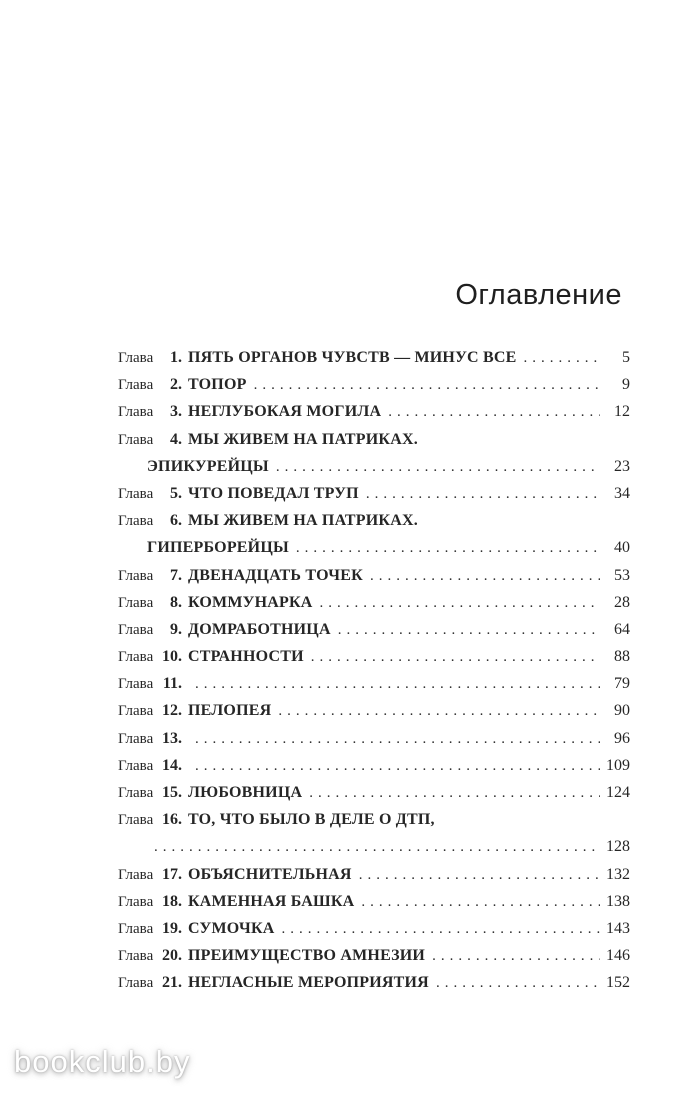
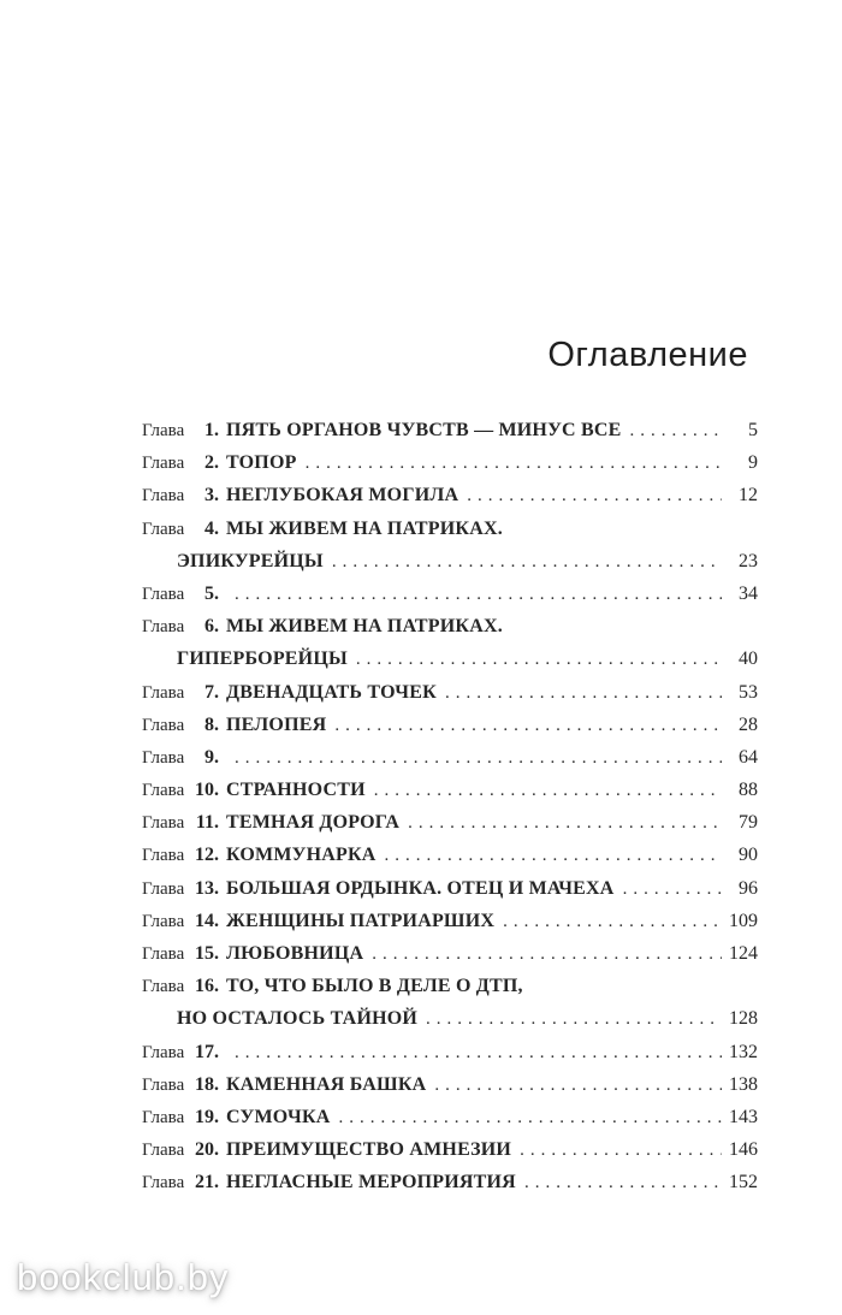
  Оглавление
  Глава
  1.
  ПЯТЬ ОРГАНОВ ЧУВСТВ — МИНУС ВСЕ
  5
  Глава
  2.
  ТОПОР
  9
  Глава
  3.
  НЕГЛУБОКАЯ МОГИЛА
  12
  Глава
  4.
  МЫ ЖИВЕМ НА ПАТРИКАХ.
  ЭПИКУРЕЙЦЫ
  23
  Глава
  5.
- ЧТО ПОВЕДАЛ ТРУП
  34
  Глава
  6.
  МЫ ЖИВЕМ НА ПАТРИКАХ.
  ГИПЕРБОРЕЙЦЫ
  40
  Глава
  7.
  ДВЕНАДЦАТЬ ТОЧЕК
  53
  Глава
  8.
- КОММУНАРКА
+ ПЕЛОПЕЯ
  28
  Глава
  9.
- ДОМРАБОТНИЦА
  64
  Глава
  10.
  СТРАННОСТИ
  88
  Глава
  11.
+ ТЕМНАЯ ДОРОГА
  79
  Глава
  12.
- ПЕЛОПЕЯ
+ КОММУНАРКА
  90
  Глава
  13.
+ БОЛЬШАЯ ОРДЫНКА. ОТЕЦ И МАЧЕХА
  96
  Глава
  14.
+ ЖЕНЩИНЫ ПАТРИАРШИХ
  109
  Глава
  15.
  ЛЮБОВНИЦА
  124
  Глава
  16.
  ТО, ЧТО БЫЛО В ДЕЛЕ О ДТП,
+ НО ОСТАЛОСЬ ТАЙНОЙ
  128
  Глава
  17.
- ОБЪЯСНИТЕЛЬНАЯ
  132
  Глава
  18.
  КАМЕННАЯ БАШКА
  138
  Глава
  19.
  СУМОЧКА
  143
  Глава
  20.
  ПРЕИМУЩЕСТВО АМНЕЗИИ
  146
  Глава
  21.
  НЕГЛАСНЫЕ МЕРОПРИЯТИЯ
  152
  bookclub.by
